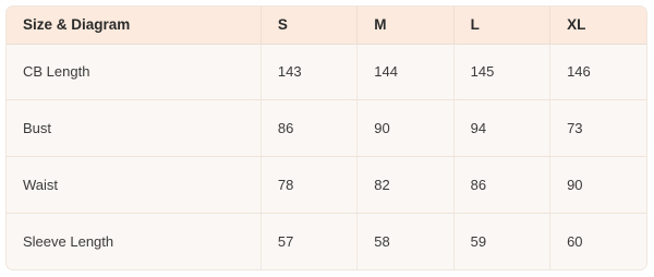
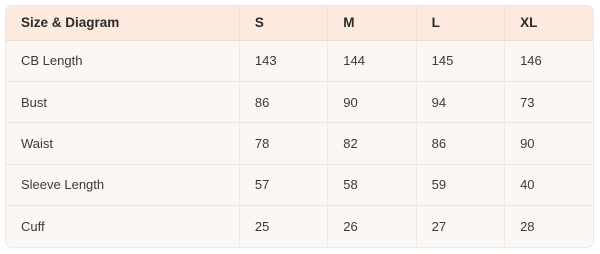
  Size & Diagram	S	M	L	XL
  CB Length	143	144	145	146
  Bust	86	90	94	73
  Waist	78	82	86	90
- Sleeve Length	57	58	59	60
+ Sleeve Length	57	58	59	40
+ Cuff	25	26	27	28
